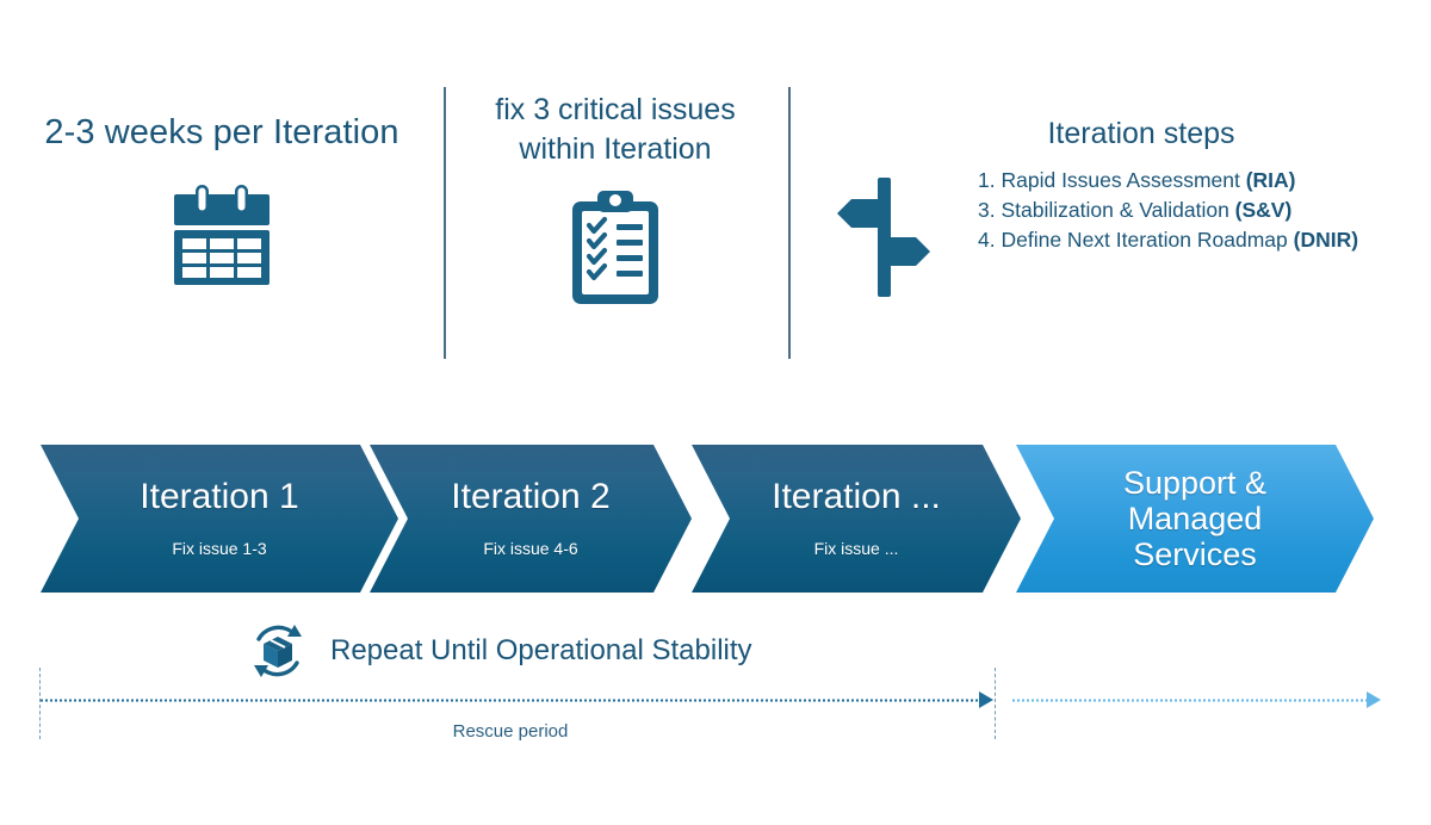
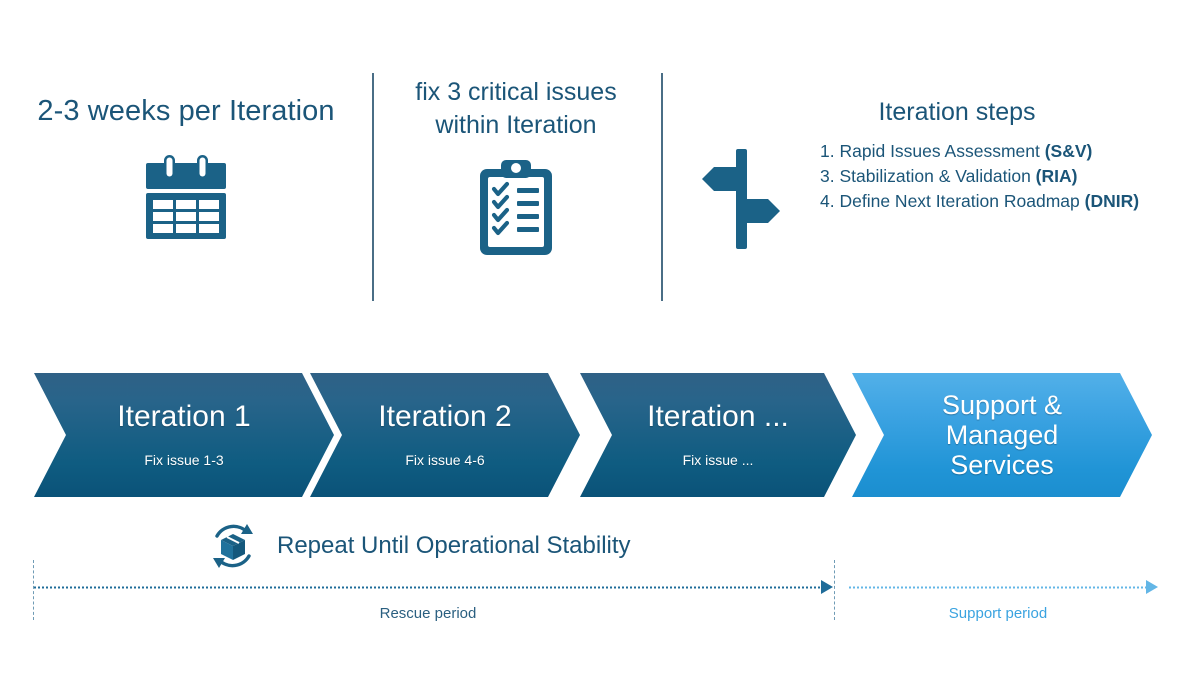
  2-3 weeks per Iteration
  fix 3 critical issues
  within Iteration
  Iteration steps
- 1. Rapid Issues Assessment (RIA)
+ 1. Rapid Issues Assessment (S&V)
- 3. Stabilization & Validation (S&V)
+ 3. Stabilization & Validation (RIA)
  4. Define Next Iteration Roadmap (DNIR)
  Iteration 1
  Fix issue 1-3
  Iteration 2
  Fix issue 4-6
  Iteration ...
  Fix issue ...
  Support &
  Managed
  Services
  Repeat Until Operational Stability
  Rescue period
+ Support period
